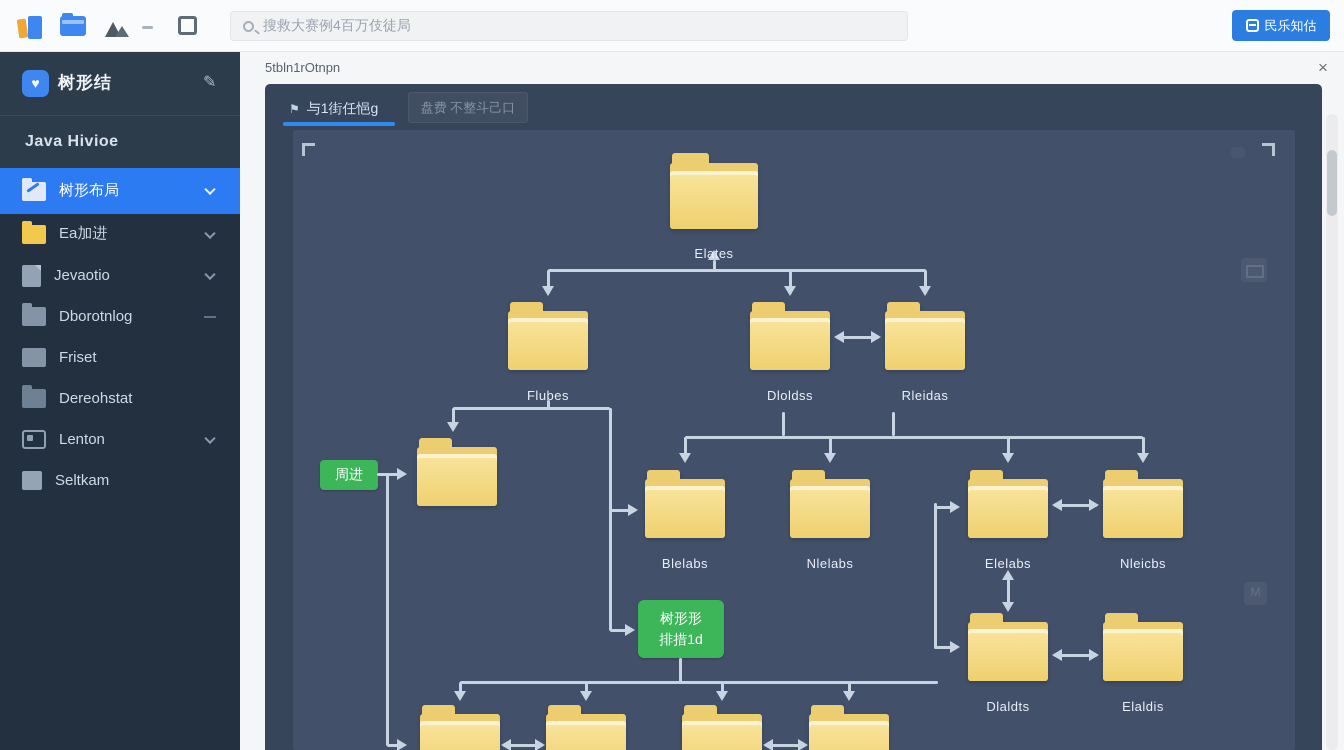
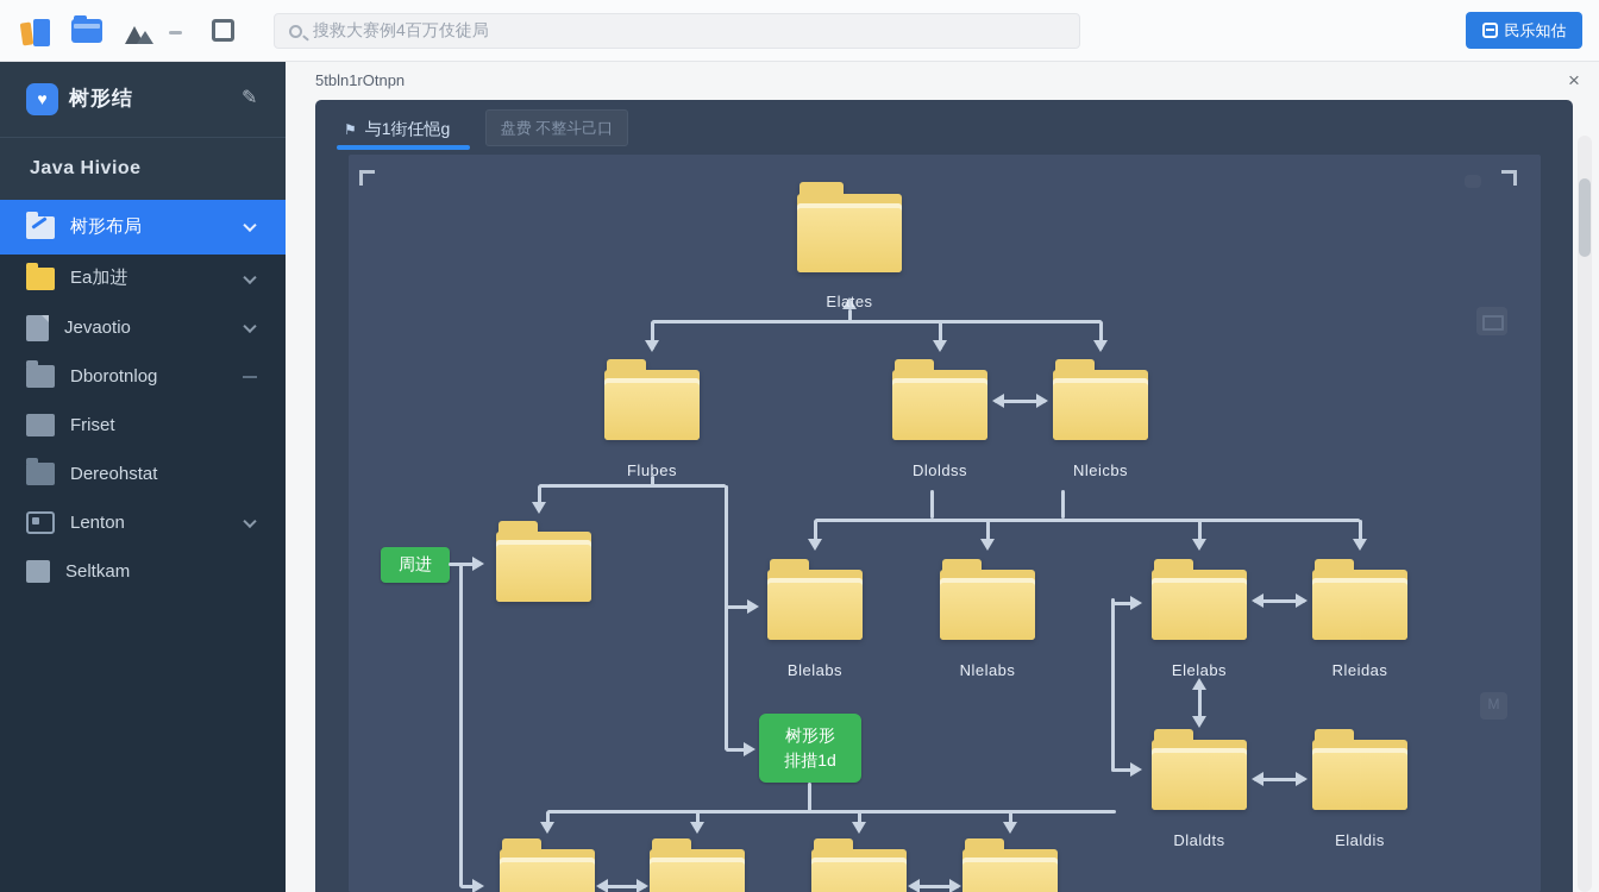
  搜救大赛例4百万伎徒局
  民乐知估
  ♥
  树形结
  ✎
  Java Hivioe
  树形布局
  Ea加进
  Jevaotio
  Dborotnlog
  Friset
  Dereohstat
  Lenton
  Seltkam
  5tbln1rOtnpn
  ×
  ⚑
  与1街任悒g
  盘费 不整斗己口
  周进
  树形形
  排措1d
  Elates
  Flubes
  Dloldss
- Rleidas
+ Nleicbs
  Blelabs
  Nlelabs
  Elelabs
- Nleicbs
+ Rleidas
  Dlaldts
  Elaldis
